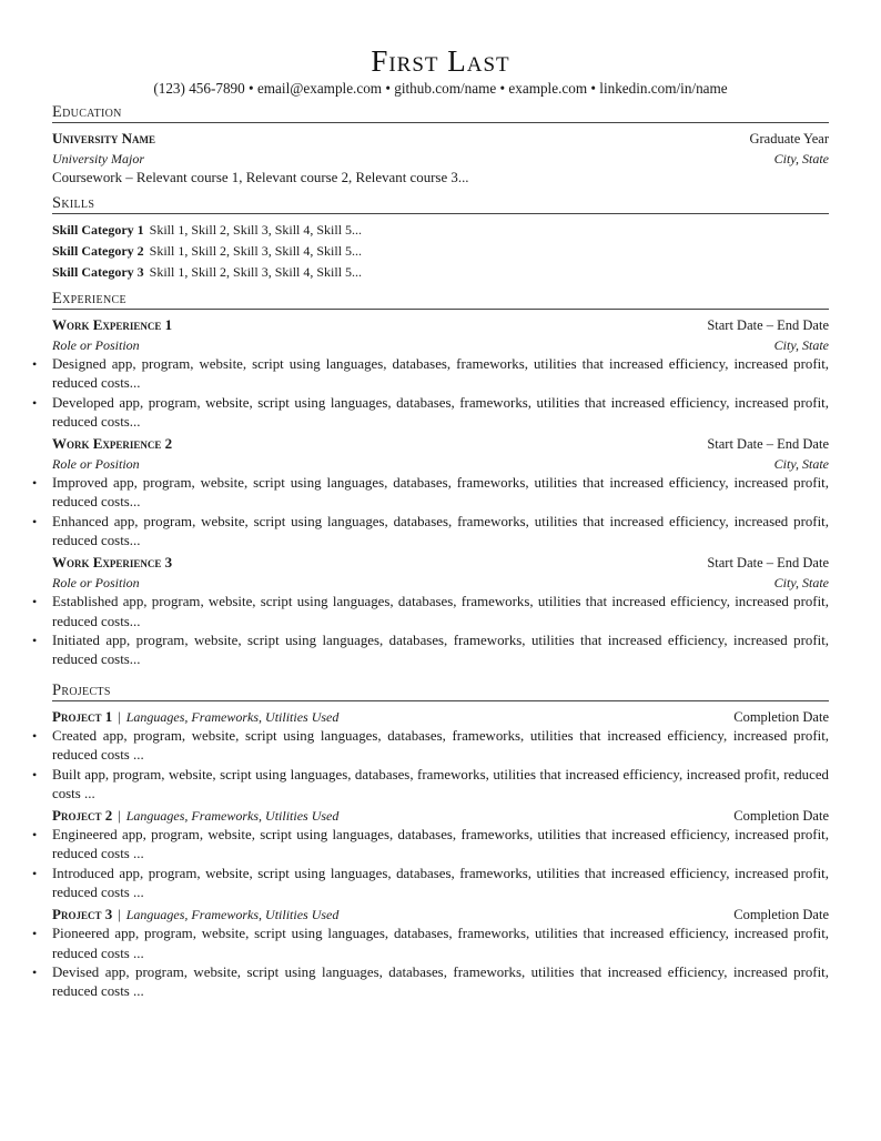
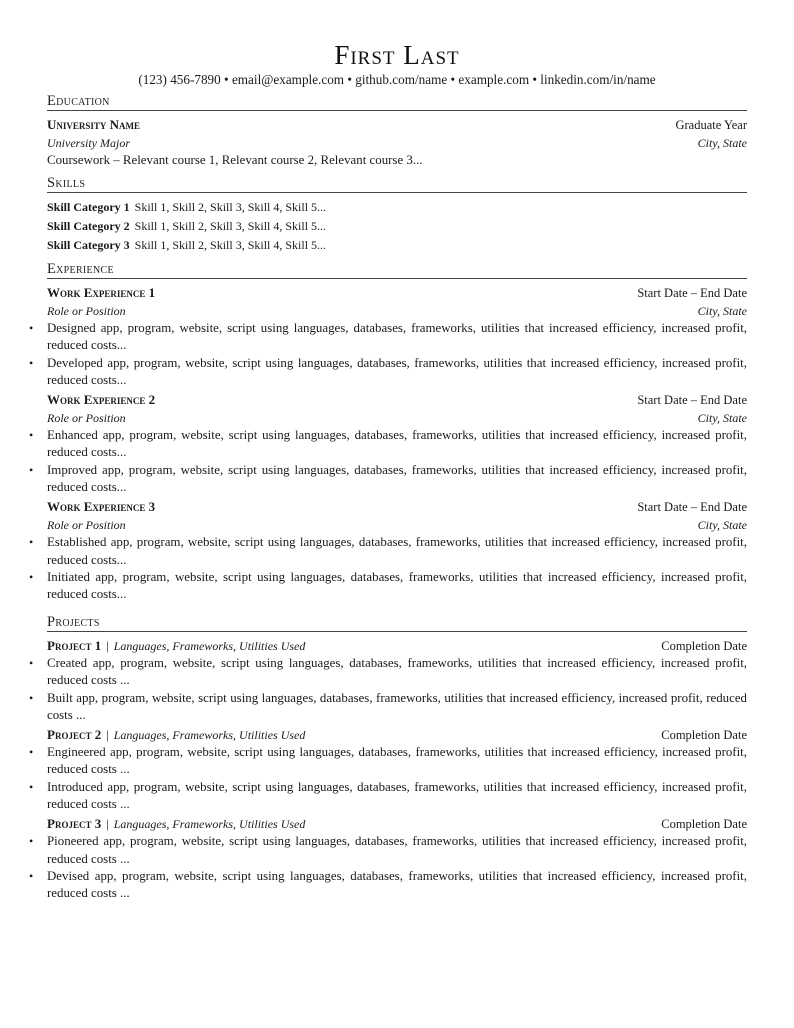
  First Last
  (123) 456-7890 • email@example.com • github.com/name • example.com • linkedin.com/in/name
  Education
  University Name
  Graduate Year
  University Major
  City, State
  Coursework – Relevant course 1, Relevant course 2, Relevant course 3...
  Skills
  Skill Category 1 Skill 1, Skill 2, Skill 3, Skill 4, Skill 5...
  Skill Category 2 Skill 1, Skill 2, Skill 3, Skill 4, Skill 5...
  Skill Category 3 Skill 1, Skill 2, Skill 3, Skill 4, Skill 5...
  Experience
  Work Experience 1
  Start Date – End Date
  Role or Position
  City, State
  •
  Designed app, program, website, script using languages, databases, frameworks, utilities that increased efficiency, increased profit, reduced costs...
  •
  Developed app, program, website, script using languages, databases, frameworks, utilities that increased efficiency, increased profit, reduced costs...
  Work Experience 2
  Start Date – End Date
  Role or Position
  City, State
  •
- Improved app, program, website, script using languages, databases, frameworks, utilities that increased efficiency, increased profit, reduced costs...
+ Enhanced app, program, website, script using languages, databases, frameworks, utilities that increased efficiency, increased profit, reduced costs...
  •
- Enhanced app, program, website, script using languages, databases, frameworks, utilities that increased efficiency, increased profit, reduced costs...
+ Improved app, program, website, script using languages, databases, frameworks, utilities that increased efficiency, increased profit, reduced costs...
  Work Experience 3
  Start Date – End Date
  Role or Position
  City, State
  •
  Established app, program, website, script using languages, databases, frameworks, utilities that increased efficiency, increased profit, reduced costs...
  •
  Initiated app, program, website, script using languages, databases, frameworks, utilities that increased efficiency, increased profit, reduced costs...
  Projects
  Project 1 | Languages, Frameworks, Utilities Used
  Completion Date
  •
  Created app, program, website, script using languages, databases, frameworks, utilities that increased efficiency, increased profit, reduced costs ...
  •
  Built app, program, website, script using languages, databases, frameworks, utilities that increased efficiency, increased profit, reduced costs ...
  Project 2 | Languages, Frameworks, Utilities Used
  Completion Date
  •
  Engineered app, program, website, script using languages, databases, frameworks, utilities that increased efficiency, increased profit, reduced costs ...
  •
  Introduced app, program, website, script using languages, databases, frameworks, utilities that increased efficiency, increased profit, reduced costs ...
  Project 3 | Languages, Frameworks, Utilities Used
  Completion Date
  •
  Pioneered app, program, website, script using languages, databases, frameworks, utilities that increased efficiency, increased profit, reduced costs ...
  •
  Devised app, program, website, script using languages, databases, frameworks, utilities that increased efficiency, increased profit, reduced costs ...
